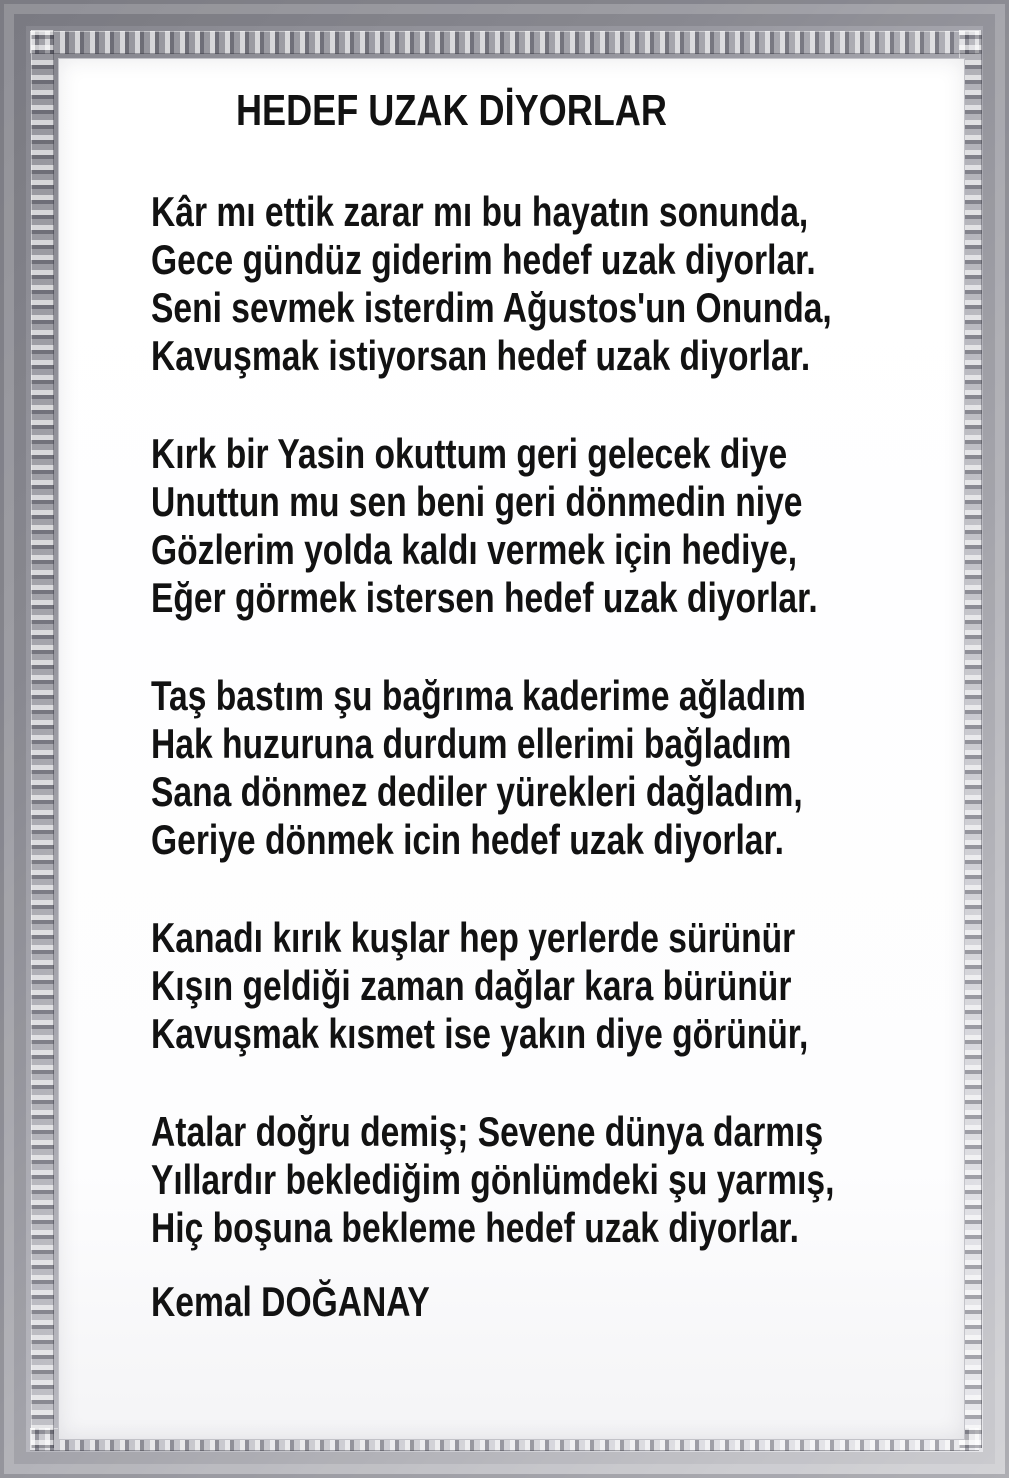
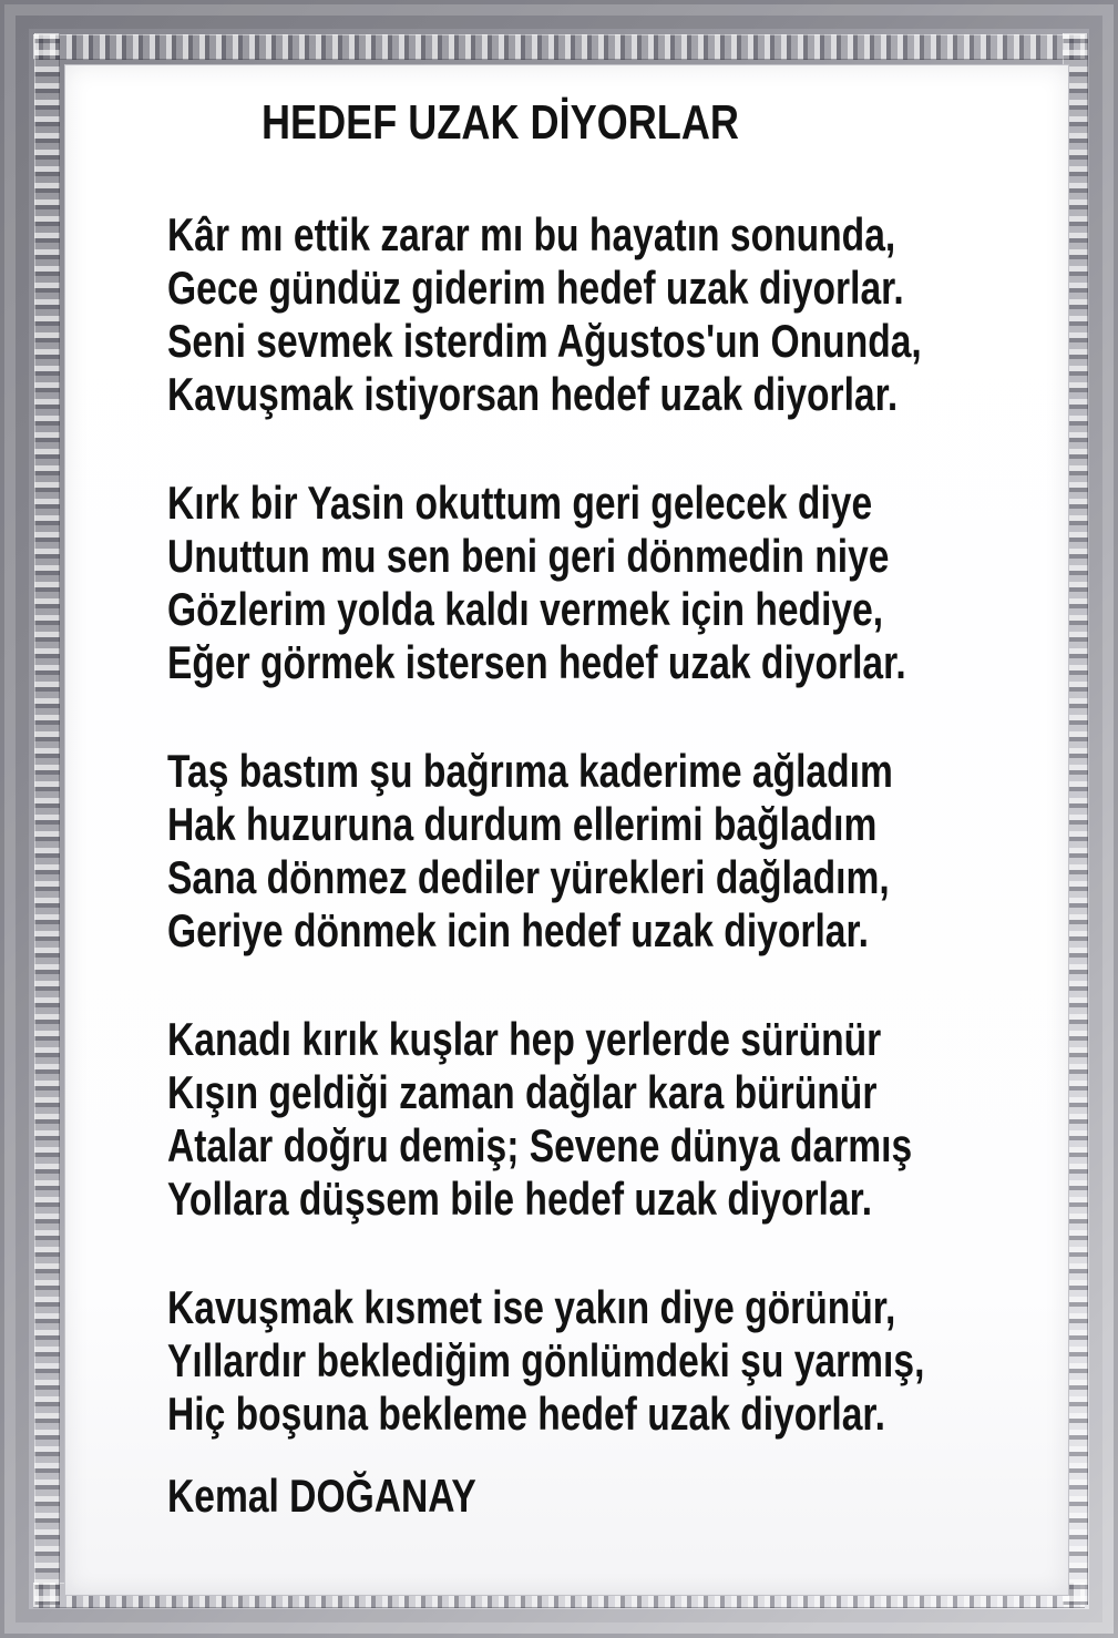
  HEDEF UZAK DİYORLAR
  Kâr mı ettik zarar mı bu hayatın sonunda,
  Gece gündüz giderim hedef uzak diyorlar.
  Seni sevmek isterdim Ağustos'un Onunda,
  Kavuşmak istiyorsan hedef uzak diyorlar.
  Kırk bir Yasin okuttum geri gelecek diye
  Unuttun mu sen beni geri dönmedin niye
  Gözlerim yolda kaldı vermek için hediye,
  Eğer görmek istersen hedef uzak diyorlar.
  Taş bastım şu bağrıma kaderime ağladım
  Hak huzuruna durdum ellerimi bağladım
  Sana dönmez dediler yürekleri dağladım,
  Geriye dönmek icin hedef uzak diyorlar.
  Kanadı kırık kuşlar hep yerlerde sürünür
  Kışın geldiği zaman dağlar kara bürünür
- Kavuşmak kısmet ise yakın diye görünür,
+ Atalar doğru demiş; Sevene dünya darmış
+ Yollara düşsem bile hedef uzak diyorlar.
- Atalar doğru demiş; Sevene dünya darmış
+ Kavuşmak kısmet ise yakın diye görünür,
  Yıllardır beklediğim gönlümdeki şu yarmış,
  Hiç boşuna bekleme hedef uzak diyorlar.
  Kemal DOĞANAY
